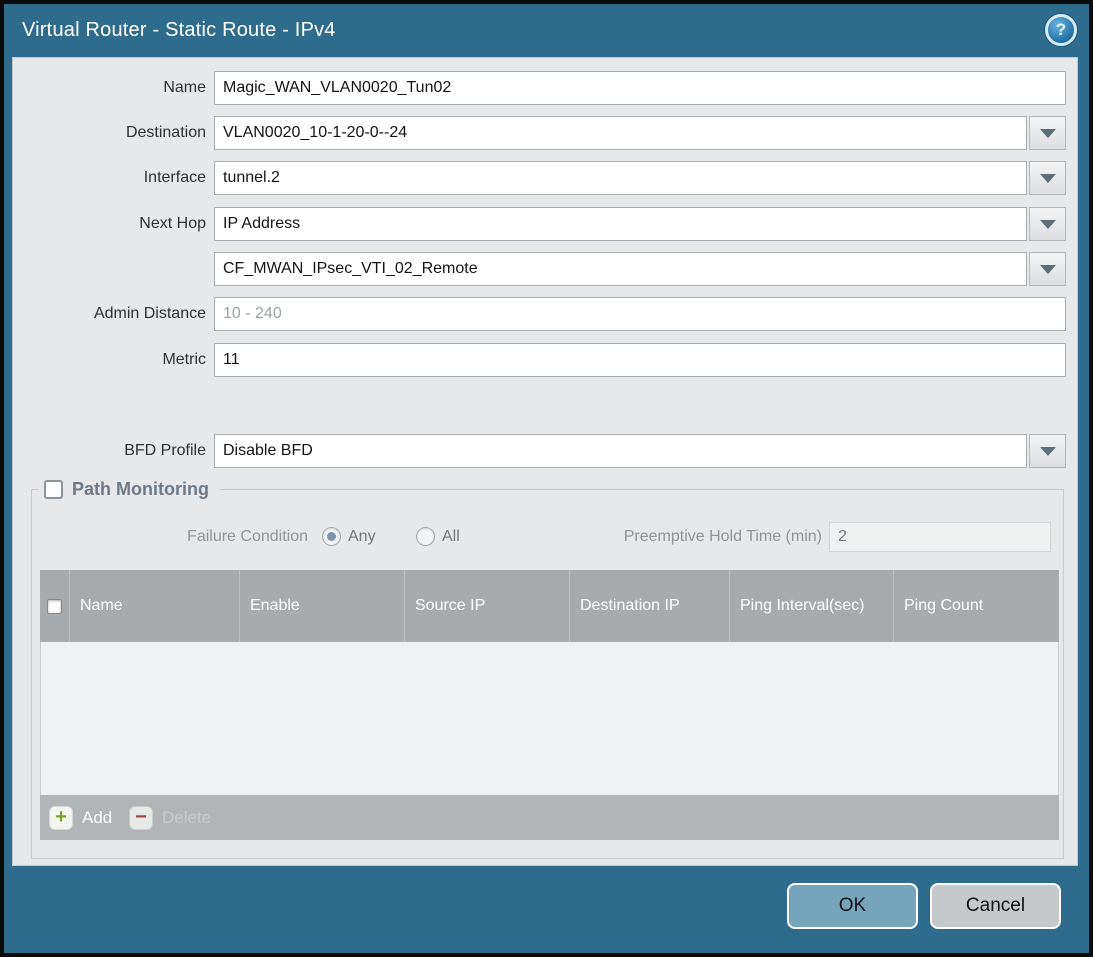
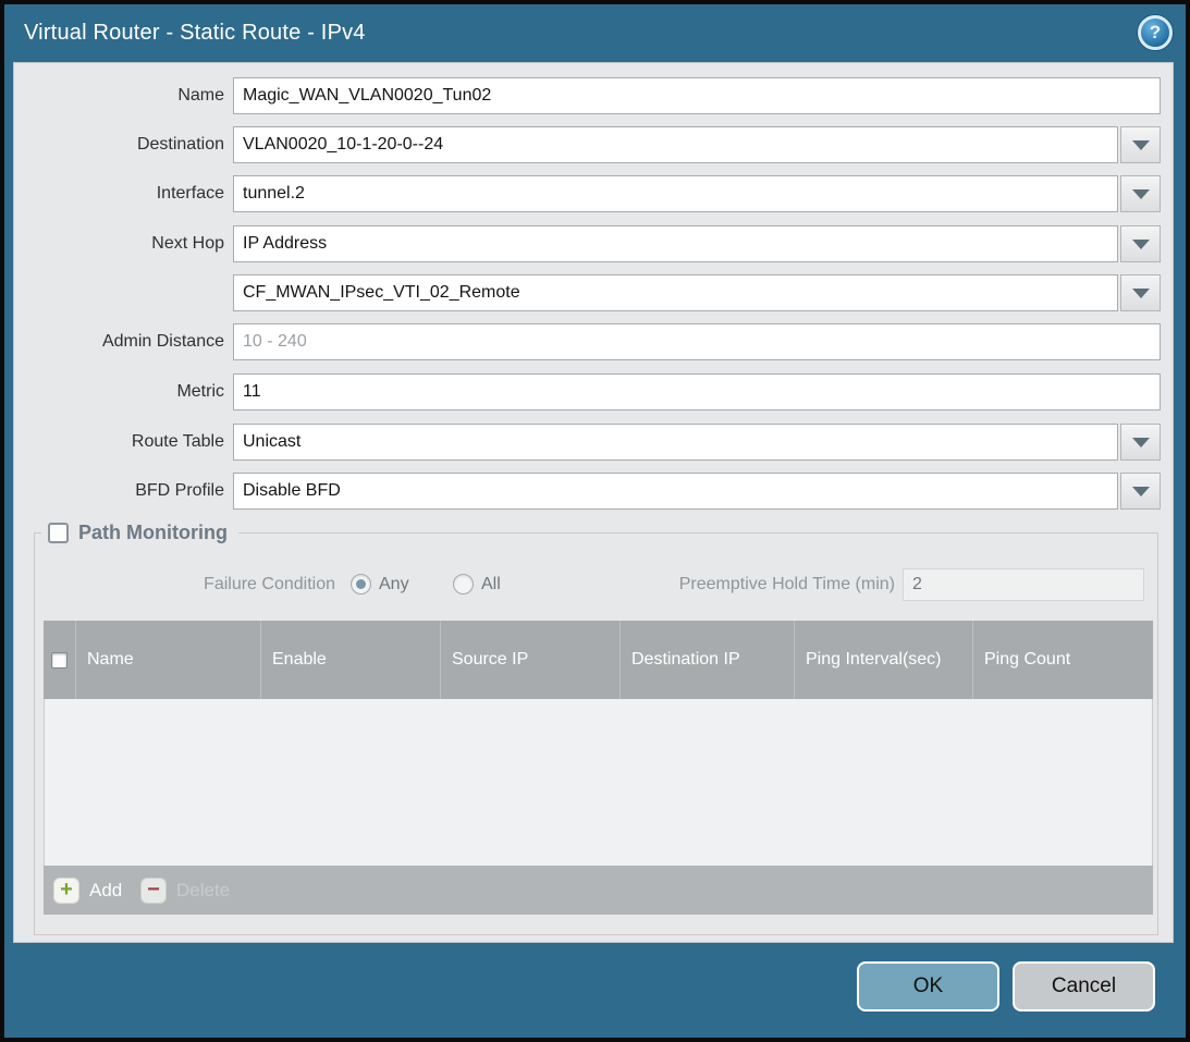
  Virtual Router - Static Route - IPv4
  ?
  Name
  Magic_WAN_VLAN0020_Tun02
  Destination
  VLAN0020_10-1-20-0--24
  Interface
  tunnel.2
  Next Hop
  IP Address
  CF_MWAN_IPsec_VTI_02_Remote
  Admin Distance
  10 - 240
  Metric
  11
+ Route Table
+ Unicast
  BFD Profile
  Disable BFD
  Path Monitoring
  Failure Condition
  Any
  All
  Preemptive Hold Time (min)
  2
  Name
  Enable
  Source IP
  Destination IP
  Ping Interval(sec)
  Ping Count
  +
  Add
  −
  OK
  Cancel
